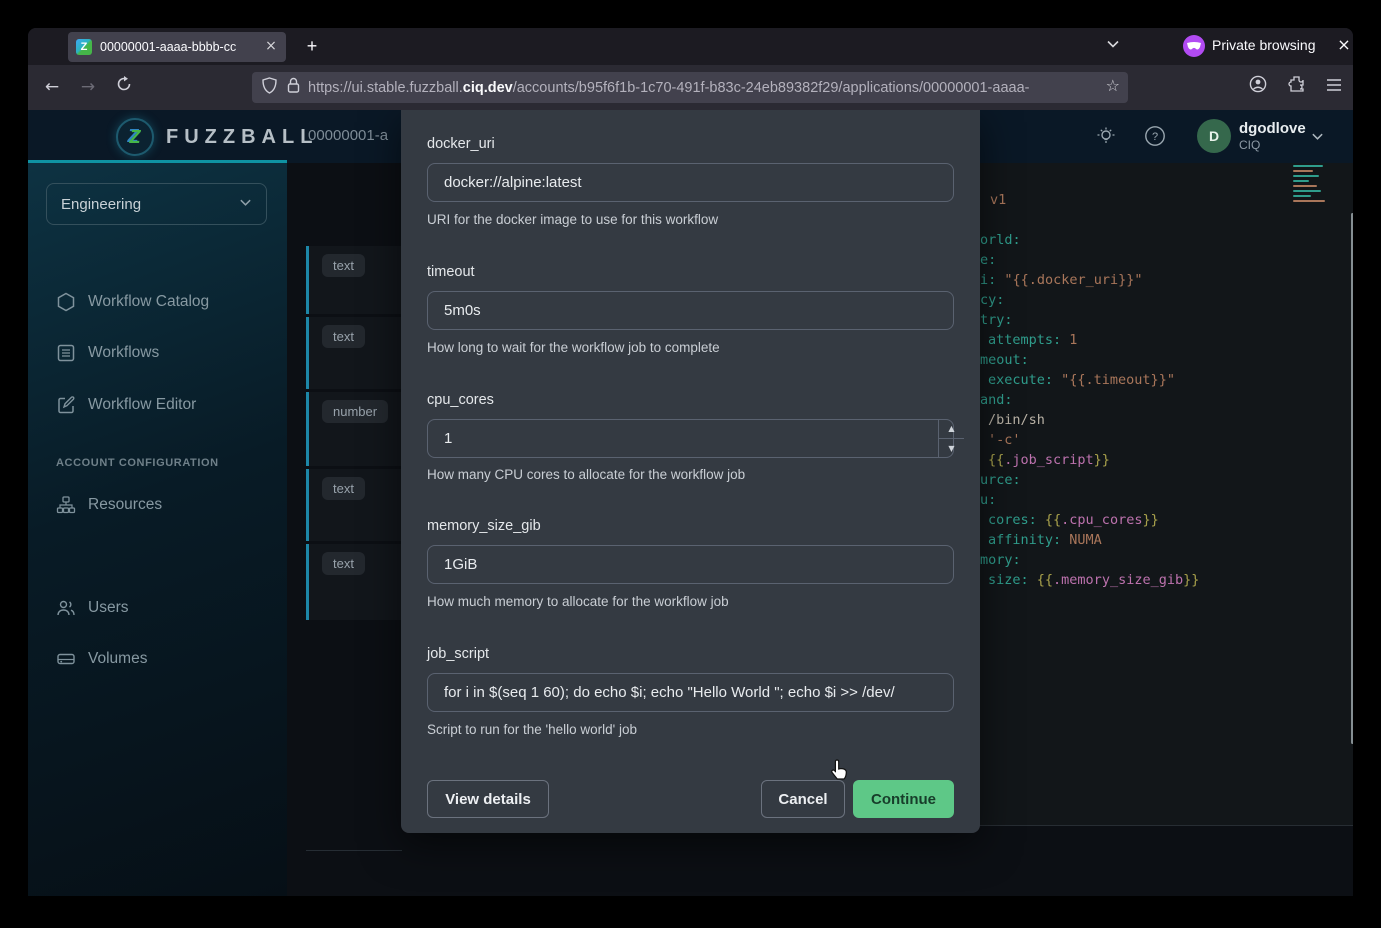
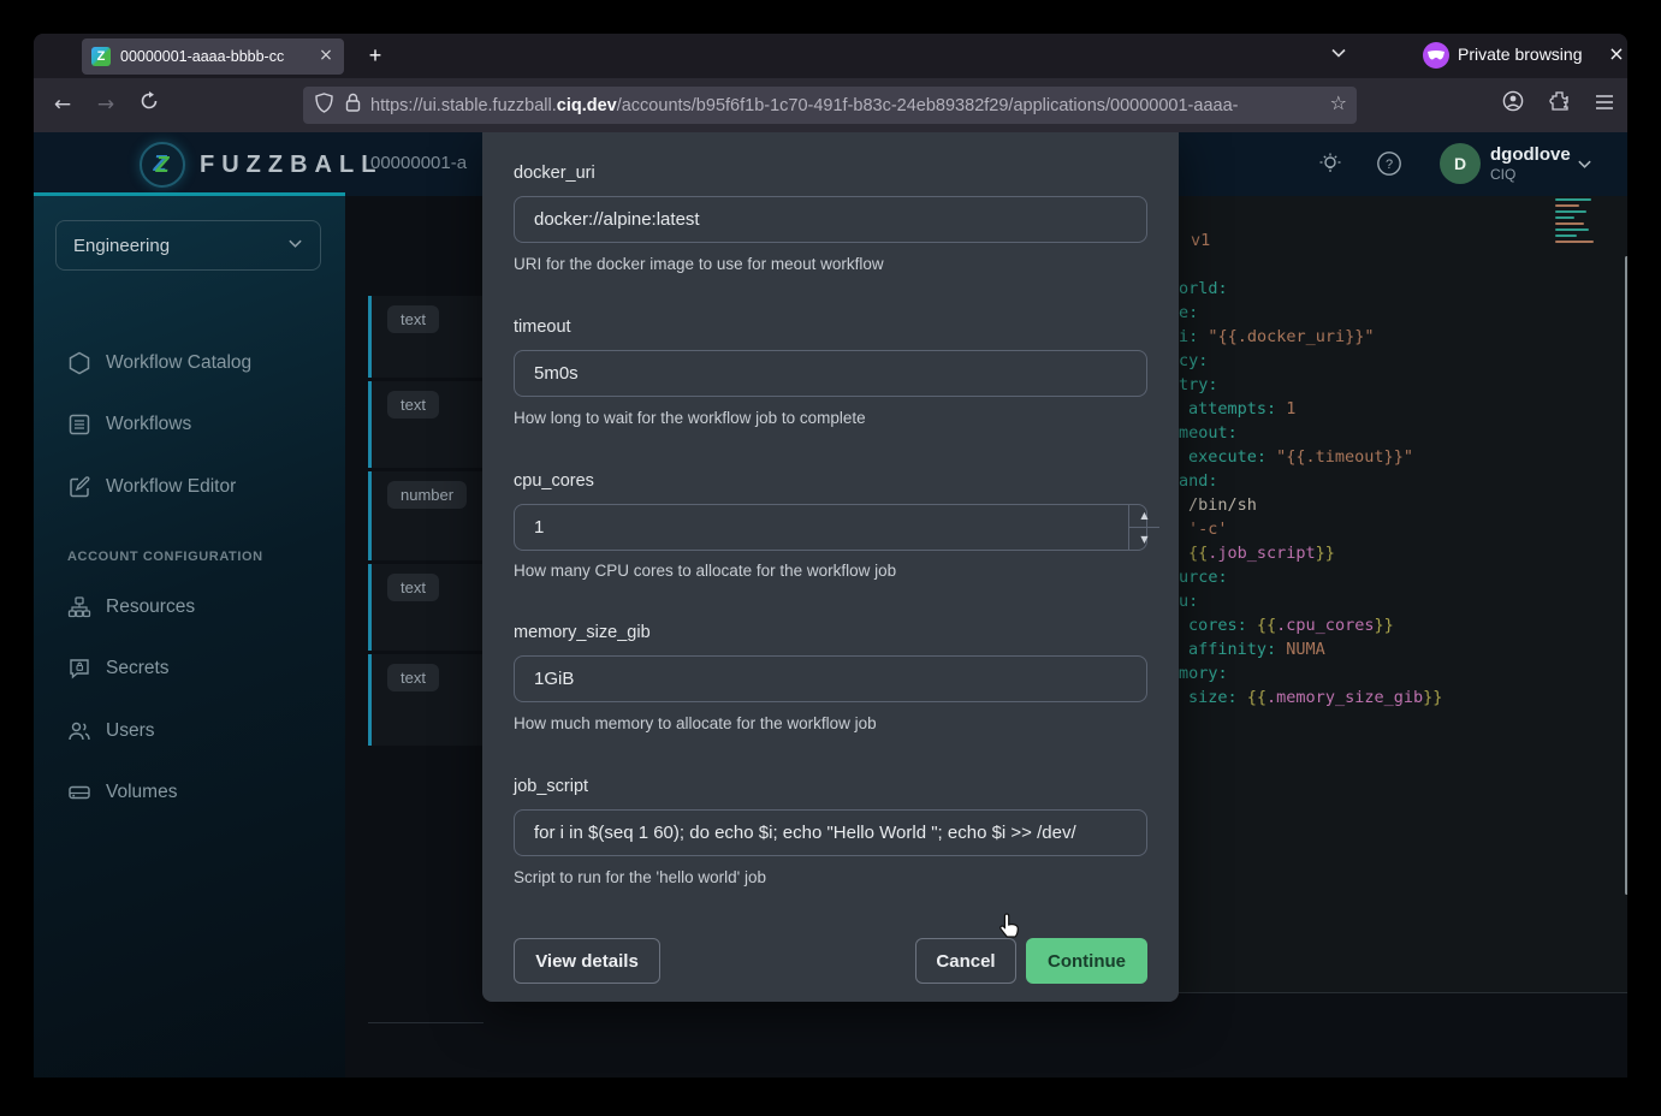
  Z
  00000001-aaaa-bbbb-c
  ×
  +
  Private browsing
  ×
  ←
  →
  https://ui.stable.fuzzball.ciq.dev/accounts/b95f6f1b-1c70-491f-b83c-24eb89382f29/applications/00000001-aaaa-
  ☆
  Z
  FUZZBALL
  00000001-a
  ?
  D
  dgodlove
  CIQ
  Engineering
  Workflow Catalog
  Workflows
  Workflow Editor
  ACCOUNT CONFIGURATION
  Resources
+ Secrets
  Users
  Volumes
  text
  text
  number
  text
  text
  v1
  orld:
  e:
  i: "{{.docker_uri}}"
  cy:
  try:
  attempts: 1
  meout:
  execute: "{{.timeout}}"
  and:
  /bin/sh
  '-c'
  {{.job_script}}
  urce:
  u:
  cores: {{.cpu_cores}}
  affinity: NUMA
  mory:
  size: {{.memory_size_gib}}
  docker_uri
  docker://alpine:latest
- URI for the docker image to use for this workflow
+ URI for the docker image to use for meout workflow
  timeout
  5m0s
  How long to wait for the workflow job to complete
  cpu_cores
  1
  ▲
  ▼
  How many CPU cores to allocate for the workflow job
  memory_size_gib
  1GiB
  How much memory to allocate for the workflow job
  job_script
  for i in $(seq 1 60); do echo $i; echo "Hello World "; echo $i >> /dev/
  Script to run for the 'hello world' job
  View details
  Cancel
  Continue
